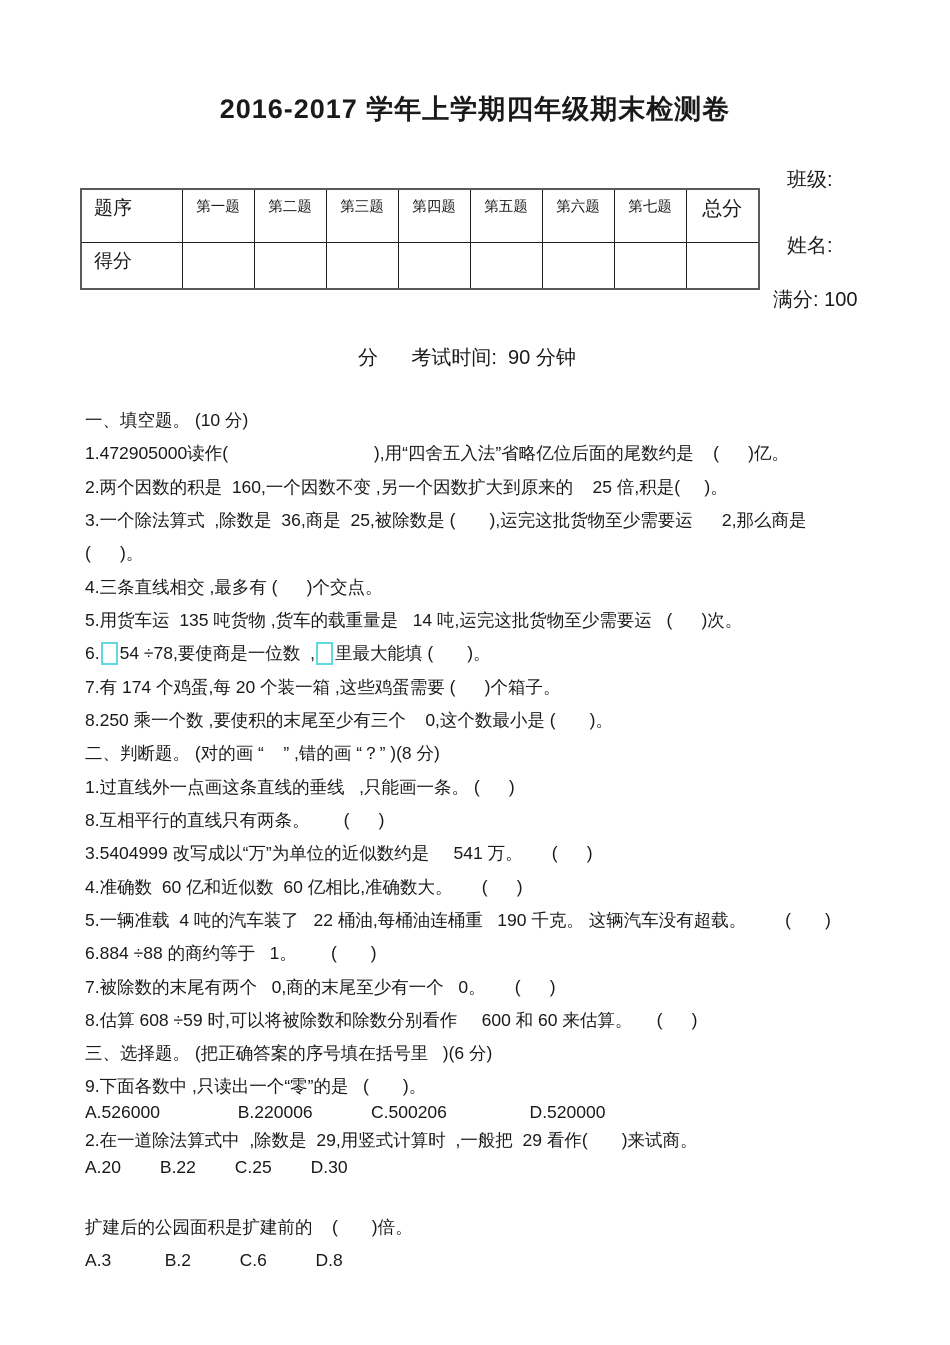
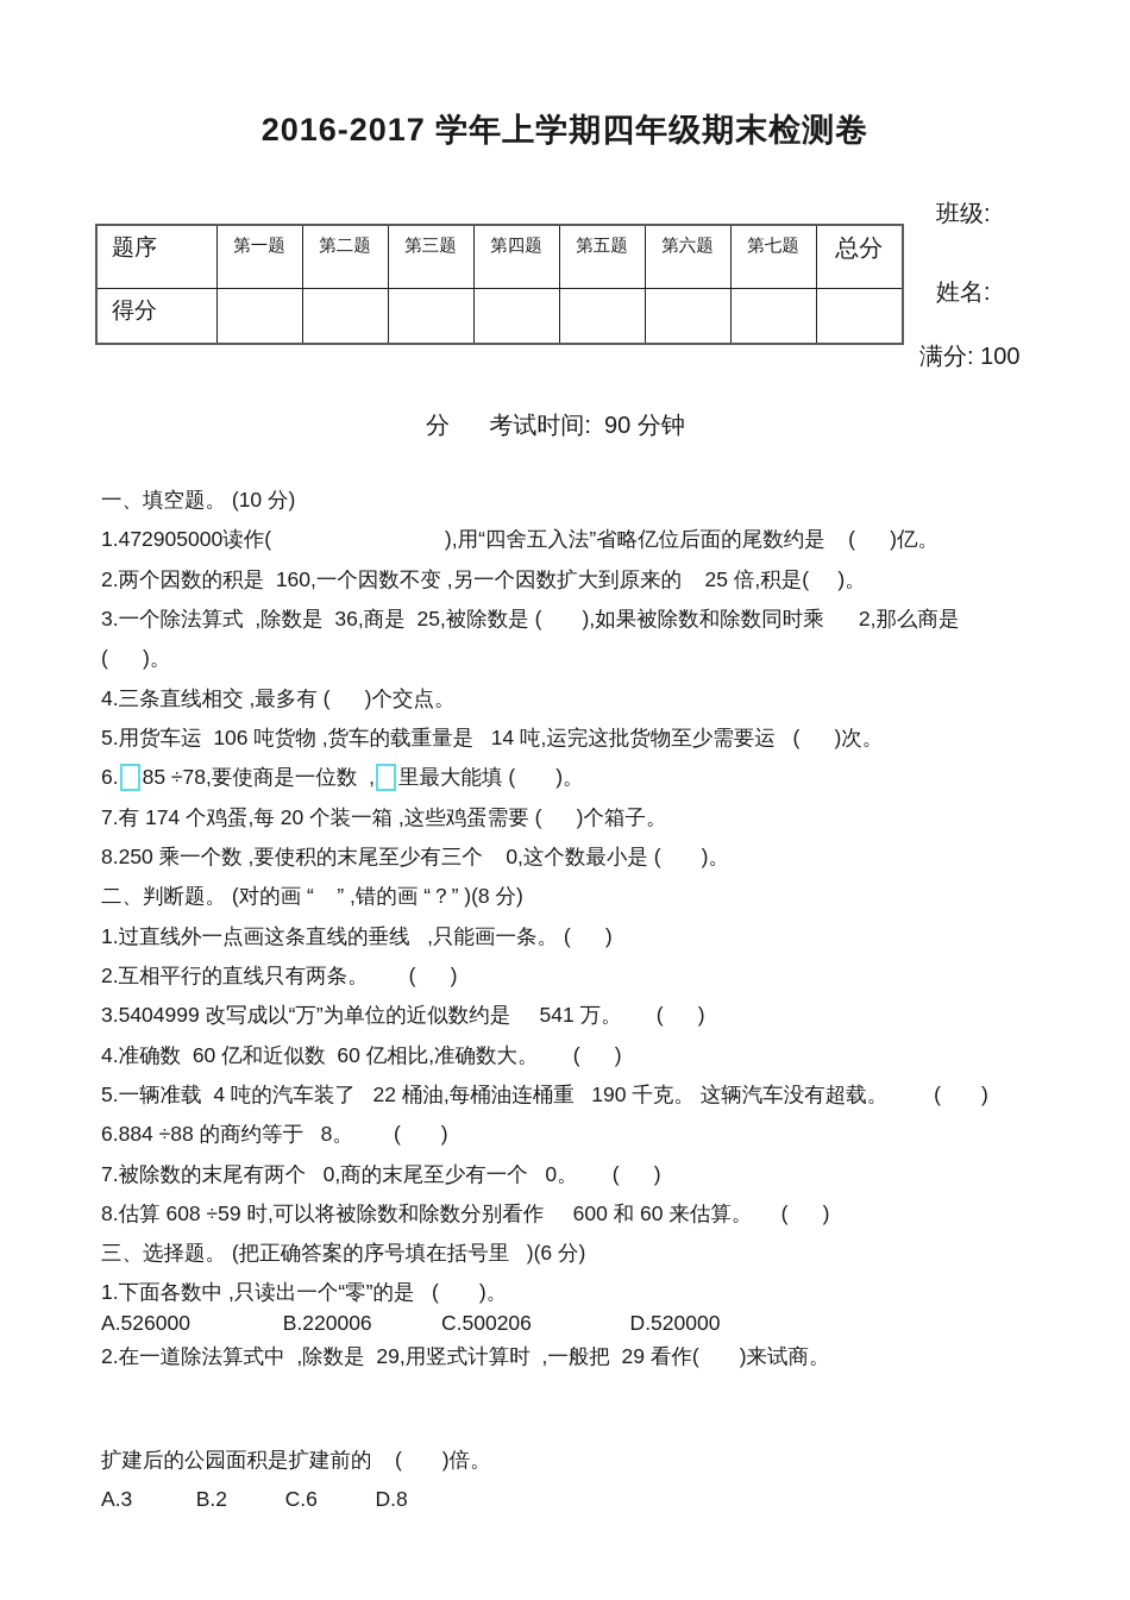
  2016-2017 学年上学期四年级期末检测卷
  班级:
  姓名:
  满分: 100
  题序	第一题	第二题	第三题	第四题	第五题	第六题	第七题	总分
  得分
  分 考试时间: 90 分钟
  一、填空题。 (10 分)
  1.472905000读作( ),用“四舍五入法”省略亿位后面的尾数约是 ( )亿。
  2.两个因数的积是 160,一个因数不变 ,另一个因数扩大到原来的 25 倍,积是( )。
- 3.一个除法算式 ,除数是 36,商是 25,被除数是 ( ),运完这批货物至少需要运 2,那么商是
+ 3.一个除法算式 ,除数是 36,商是 25,被除数是 ( ),如果被除数和除数同时乘 2,那么商是
  ( )。
  4.三条直线相交 ,最多有 ( )个交点。
- 5.用货车运 135 吨货物 ,货车的载重量是 14 吨,运完这批货物至少需要运 ( )次。
+ 5.用货车运 106 吨货物 ,货车的载重量是 14 吨,运完这批货物至少需要运 ( )次。
- 6. 54 ÷78,要使商是一位数 , 里最大能填 ( )。
+ 6. 85 ÷78,要使商是一位数 , 里最大能填 ( )。
  7.有 174 个鸡蛋,每 20 个装一箱 ,这些鸡蛋需要 ( )个箱子。
  8.250 乘一个数 ,要使积的末尾至少有三个 0,这个数最小是 ( )。
  二、判断题。 (对的画 “ ” ,错的画 “？” )(8 分)
  1.过直线外一点画这条直线的垂线 ,只能画一条。 ( )
- 8.互相平行的直线只有两条。 ( )
+ 2.互相平行的直线只有两条。 ( )
  3.5404999 改写成以“万”为单位的近似数约是 541 万。 ( )
  4.准确数 60 亿和近似数 60 亿相比,准确数大。 ( )
  5.一辆准载 4 吨的汽车装了 22 桶油,每桶油连桶重 190 千克。 这辆汽车没有超载。 ( )
- 6.884 ÷88 的商约等于 1。 ( )
+ 6.884 ÷88 的商约等于 8。 ( )
  7.被除数的末尾有两个 0,商的末尾至少有一个 0。 ( )
  8.估算 608 ÷59 时,可以将被除数和除数分别看作 600 和 60 来估算。 ( )
  三、选择题。 (把正确答案的序号填在括号里 )(6 分)
- 9.下面各数中 ,只读出一个“零”的是 ( )。
+ 1.下面各数中 ,只读出一个“零”的是 ( )。
  A.526000 B.220006 C.500206 D.520000
  2.在一道除法算式中 ,除数是 29,用竖式计算时 ,一般把 29 看作( )来试商。
- A.20 B.22 C.25 D.30
  扩建后的公园面积是扩建前的 ( )倍。
  A.3 B.2 C.6 D.8
